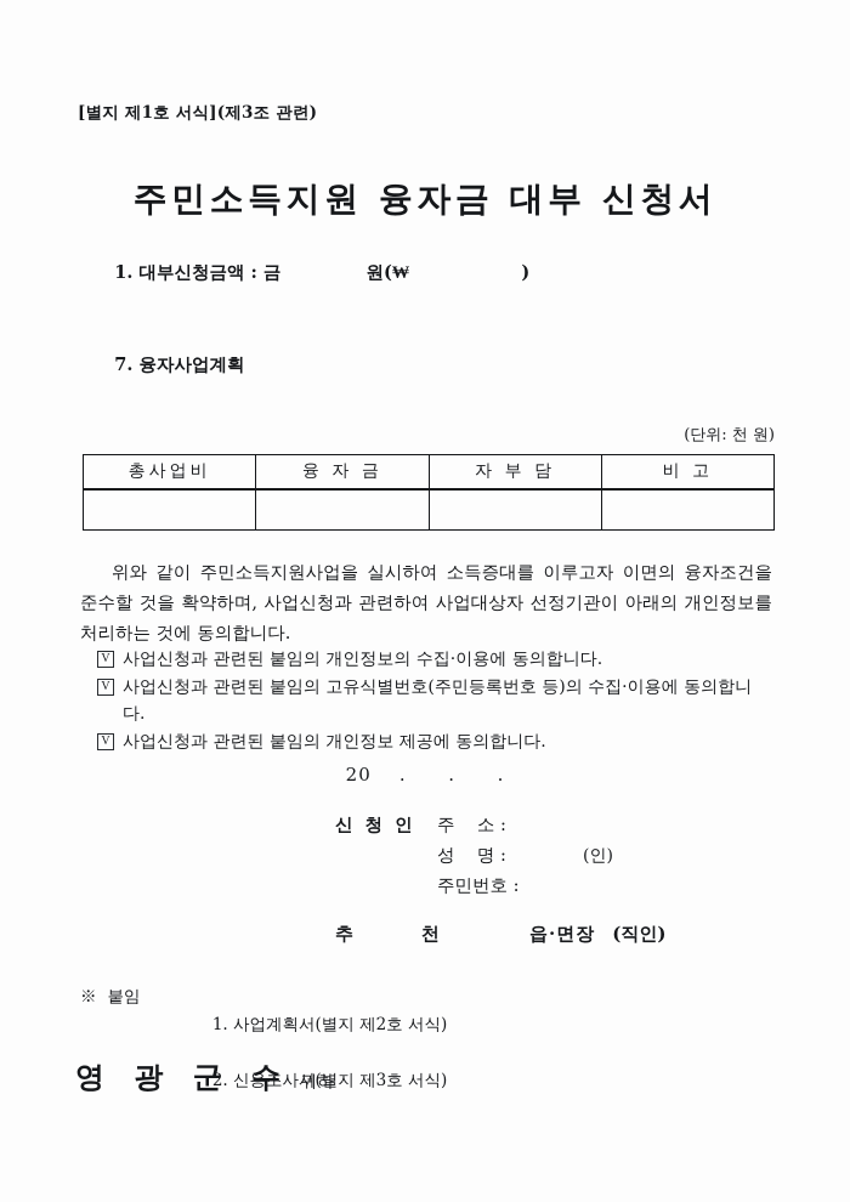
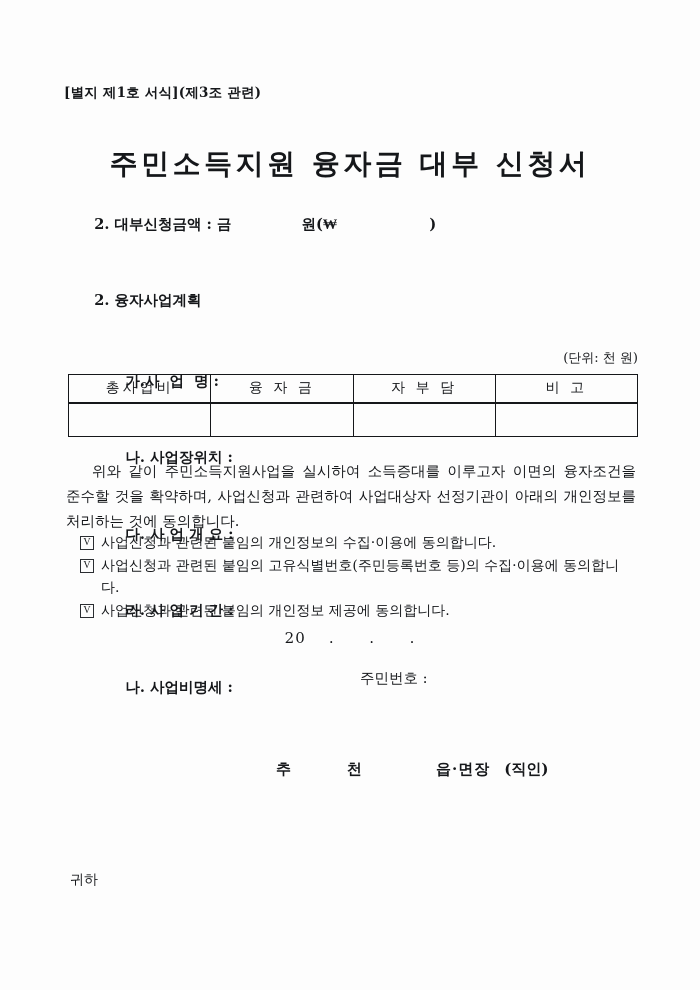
  [별지 제1호 서식](제3조 관련)
  주민소득지원 융자금 대부 신청서
- 1. 대부신청금액 : 금 원(₩ )
+ 2. 대부신청금액 : 금 원(₩ )
- 7. 융자사업계획
+ 2. 융자사업계획
+ 가.사 업 명 :
+ 나. 사업장위치 :
+ 다. 사 업 개 요 :
+ 라. 사 업 기 간 :
+ 나. 사업비명세 :
  (단위: 천 원)
  총사업비	융 자 금	자 부 담	비 고
  위와 같이 주민소득지원사업을 실시하여 소득증대를 이루고자 이면의 융자조건을 준수할 것을 확약하며, 사업신청과 관련하여 사업대상자 선정기관이 아래의 개인정보를 처리하는 것에 동의합니다.
  V
  사업신청과 관련된 붙임의 개인정보의 수집·이용에 동의합니다.
  V
  사업신청과 관련된 붙임의 고유식별번호(주민등록번호 등)의 수집·이용에 동의합니다.
  V
  사업신청과 관련된 붙임의 개인정보 제공에 동의합니다.
  20 . . .
- 신 청 인
- 주 소 :
- 성 명 :
- (인)
  주민번호 :
  추 천
  읍·면장
  (직인)
- ※
- 붙임
- 1. 사업계획서(별지 제2호 서식)
- 2. 신용조사서(별지 제3호 서식)
- 영 광 군 수
  귀하
